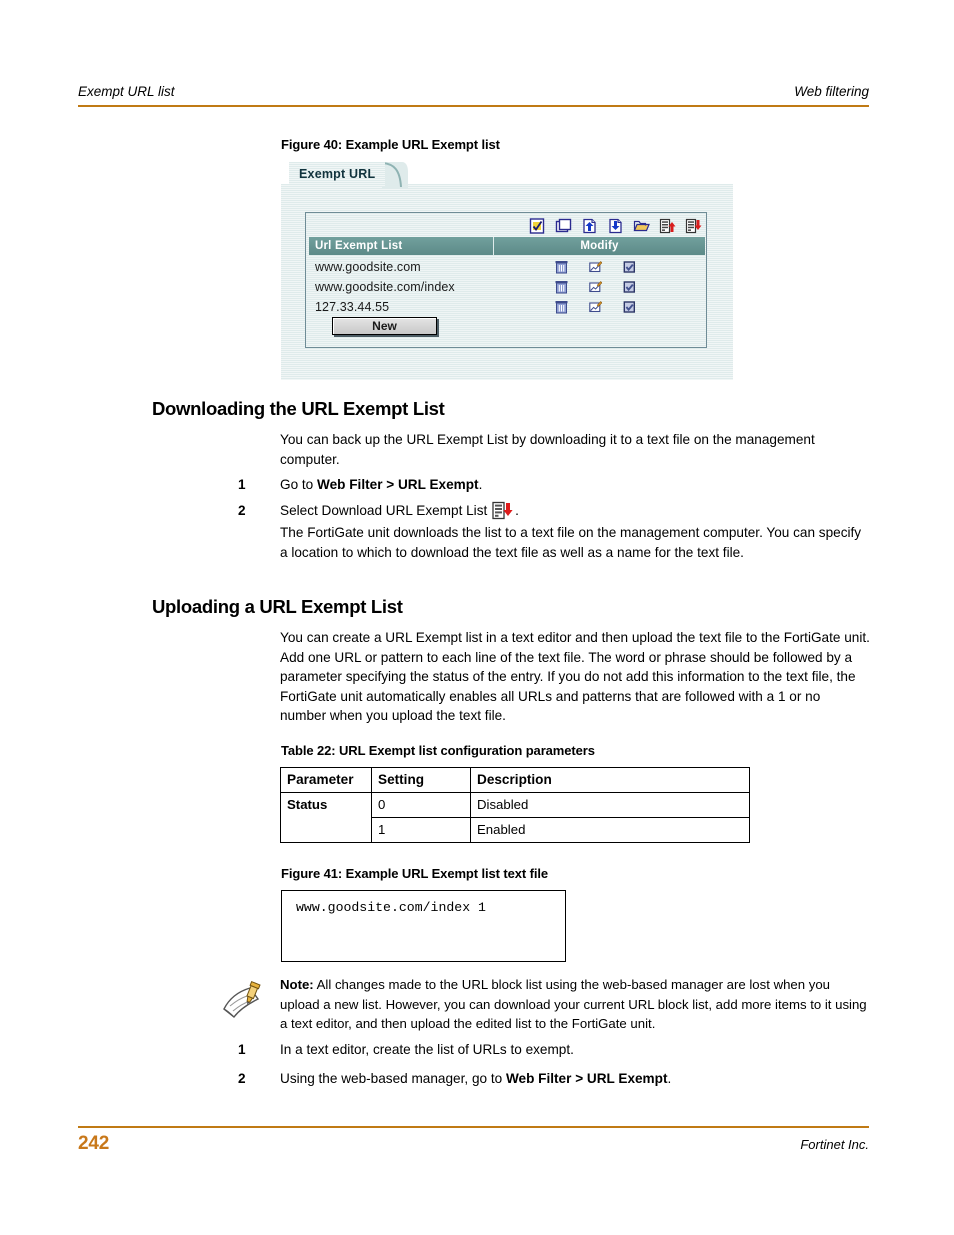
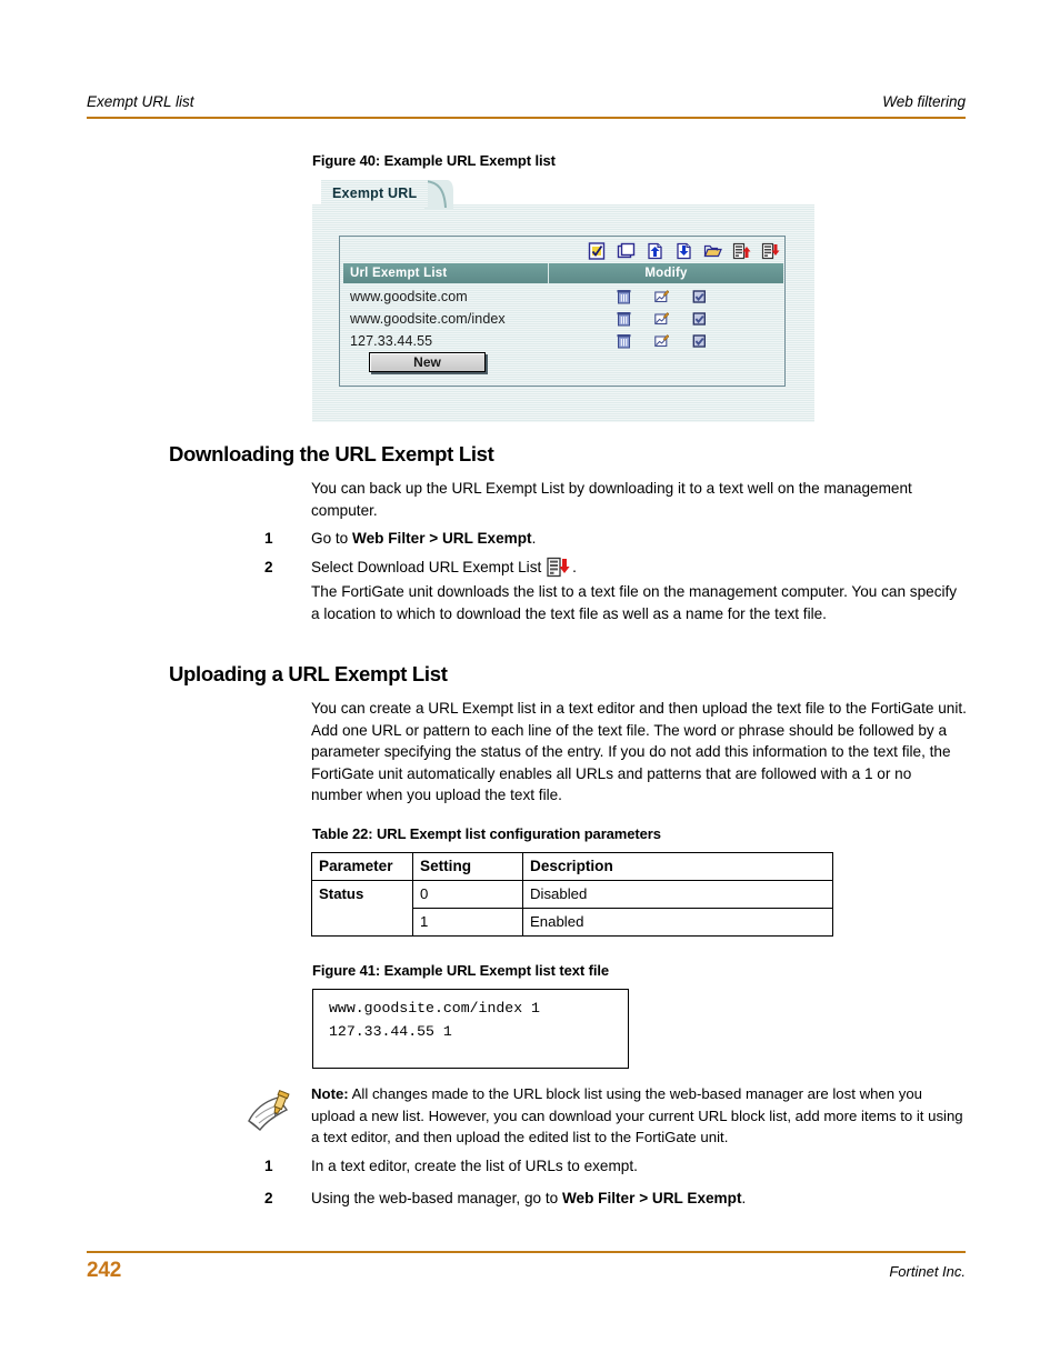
  Exempt URL list
  Web filtering
  Figure 40: Example URL Exempt list
  Exempt URL
  Url Exempt List
  Modify
  www.goodsite.com
  www.goodsite.com/index
  127.33.44.55
  New
  Downloading the URL Exempt List
- You can back up the URL Exempt List by downloading it to a text file on the management computer.
+ You can back up the URL Exempt List by downloading it to a text well on the management computer.
  1
  Go to Web Filter > URL Exempt.
  2
  Select Download URL Exempt List .
  The FortiGate unit downloads the list to a text file on the management computer. You can specify a location to which to download the text file as well as a name for the text file.
  Uploading a URL Exempt List
  You can create a URL Exempt list in a text editor and then upload the text file to the FortiGate unit. Add one URL or pattern to each line of the text file. The word or phrase should be followed by a parameter specifying the status of the entry. If you do not add this information to the text file, the FortiGate unit automatically enables all URLs and patterns that are followed with a 1 or no number when you upload the text file.
  Table 22: URL Exempt list configuration parameters
  Parameter	Setting	Description
  Status	0	Disabled
  1	Enabled
  Figure 41: Example URL Exempt list text file
  www.goodsite.com/index 1
+ 127.33.44.55 1
  Note: All changes made to the URL block list using the web-based manager are lost when you upload a new list. However, you can download your current URL block list, add more items to it using a text editor, and then upload the edited list to the FortiGate unit.
  1
  In a text editor, create the list of URLs to exempt.
  2
  Using the web-based manager, go to Web Filter > URL Exempt.
  242
  Fortinet Inc.
